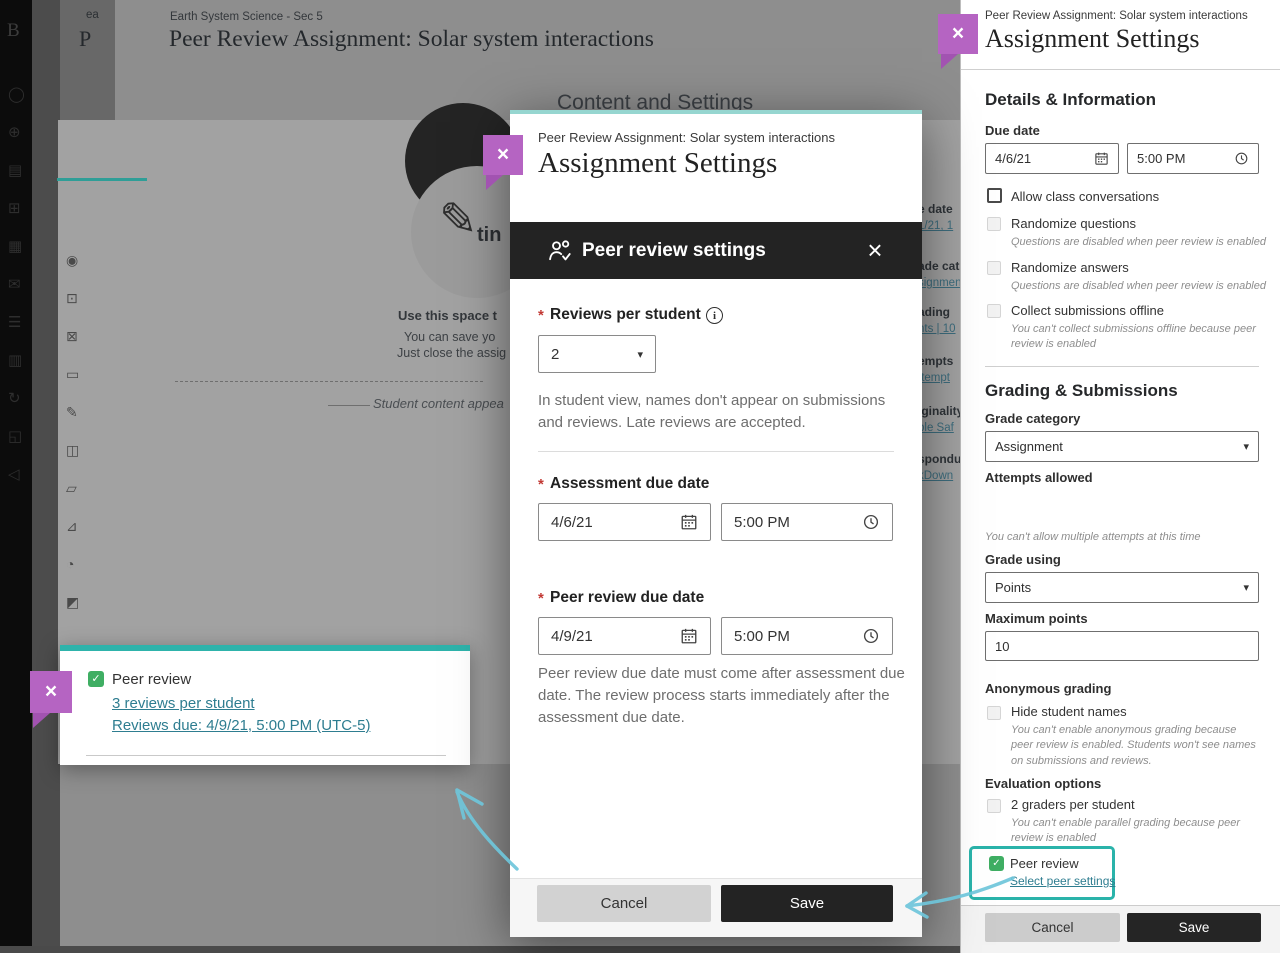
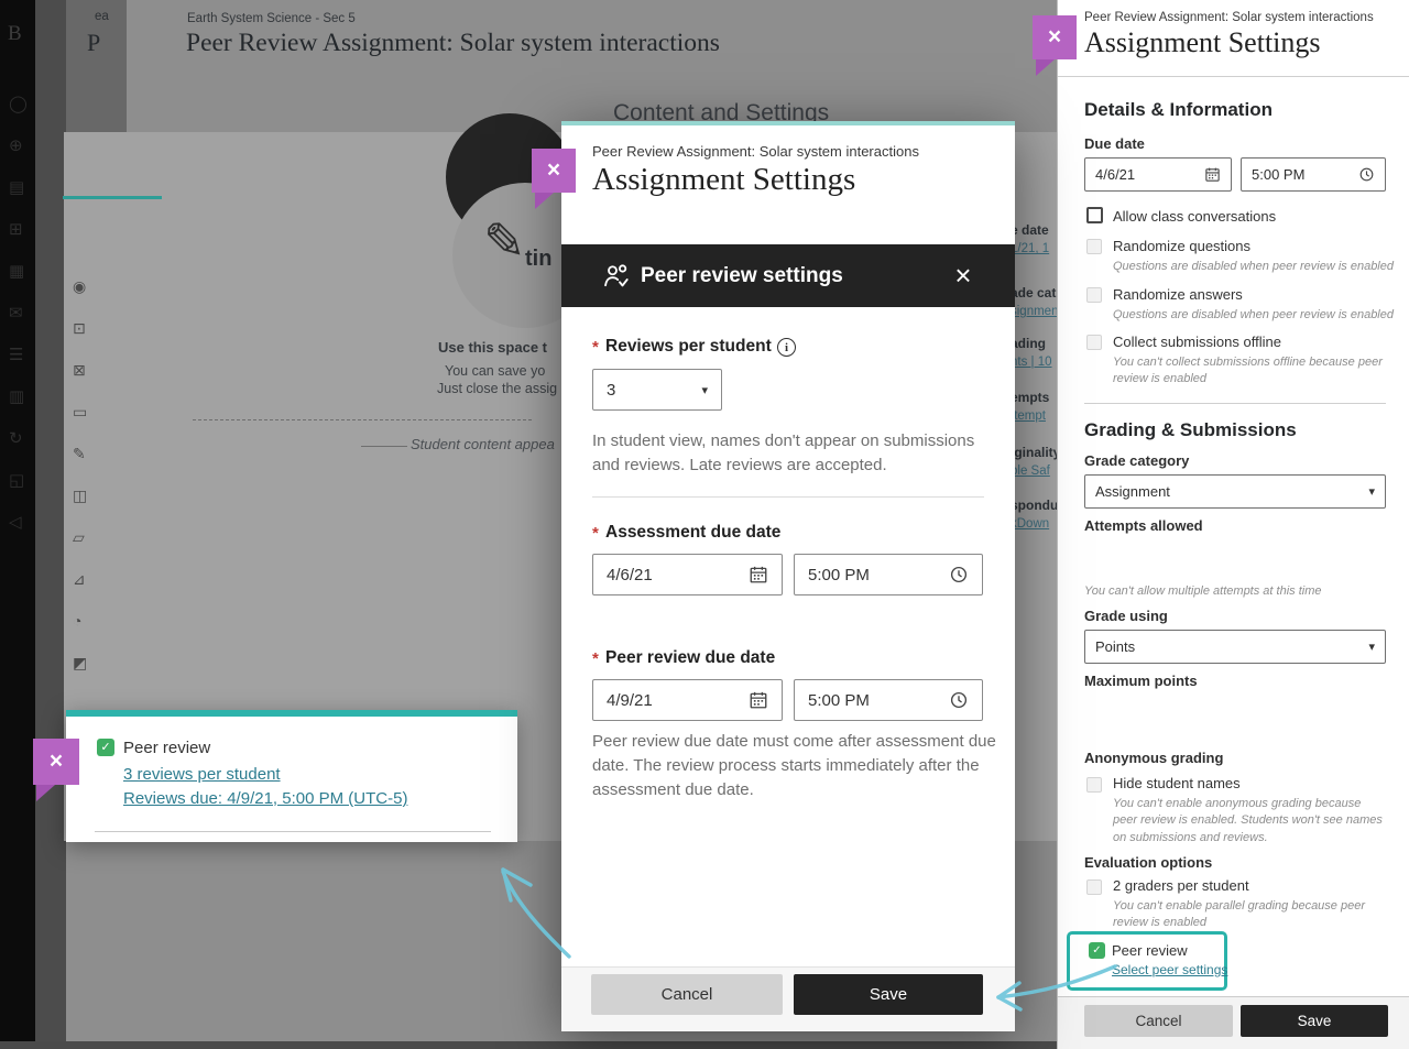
  B
  ◯
  ⊕
  ▤
  ⊞
  ▦
  ✉
  ☰
  ▥
  ↻
  ◱
  ◁
  ea
  P
  Earth System Science - Sec 5
  Peer Review Assignment: Solar system interactions
  Content and Settings
  ◉
  ⊡
  ⊠
  ▭
  ✎
  ◫
  ▱
  ⊿
  ◔
  ◩
  ✎
  tin
  Use this space t
  You can save yo
  Just close the assig
  Student content appea
  date
  /21, 1
  de cat
  ignmen
  ding
  ts | 10
  mpts
  tempt
  ginalit
  le Saf
  pondu
  Down
  ✓
  Peer review
  3 reviews per student
  Reviews due: 4/9/21, 5:00 PM (UTC-5)
  Peer Review Assignment: Solar system interactions
  Assignment Settings
  Details & Information
  Due date
  4/6/21
  5:00 PM
  Allow class conversations
  Randomize questions
  Questions are disabled when peer review is enabled
  Randomize answers
  Questions are disabled when peer review is enabled
  Collect submissions offline
  You can't collect submissions offline because peer review is enabled
  Grading & Submissions
  Grade category
  Assignment
  ▾
  Attempts allowed
  You can't allow multiple attempts at this time
  Grade using
  Points
  ▾
  Maximum points
- 10
  Anonymous grading
  Hide student names
  You can't enable anonymous grading because peer review is enabled. Students won't see names on submissions and reviews.
  Evaluation options
  2 graders per student
  You can't enable parallel grading because peer review is enabled
  ✓
  Peer review
  Select peer settings
  Cancel
  Save
  Peer Review Assignment: Solar system interactions
  Assignment Settings
  Peer review settings
  ×
  *
  Reviews per student
  i
- 2
+ 3
  ▾
  In student view, names don't appear on submissions and reviews. Late reviews are accepted.
  *
  Assessment due date
  4/6/21
  5:00 PM
  *
  Peer review due date
  4/9/21
  5:00 PM
  Peer review due date must come after assessment due date. The review process starts immediately after the assessment due date.
  Cancel
  Save
  ×
  ×
  ×
